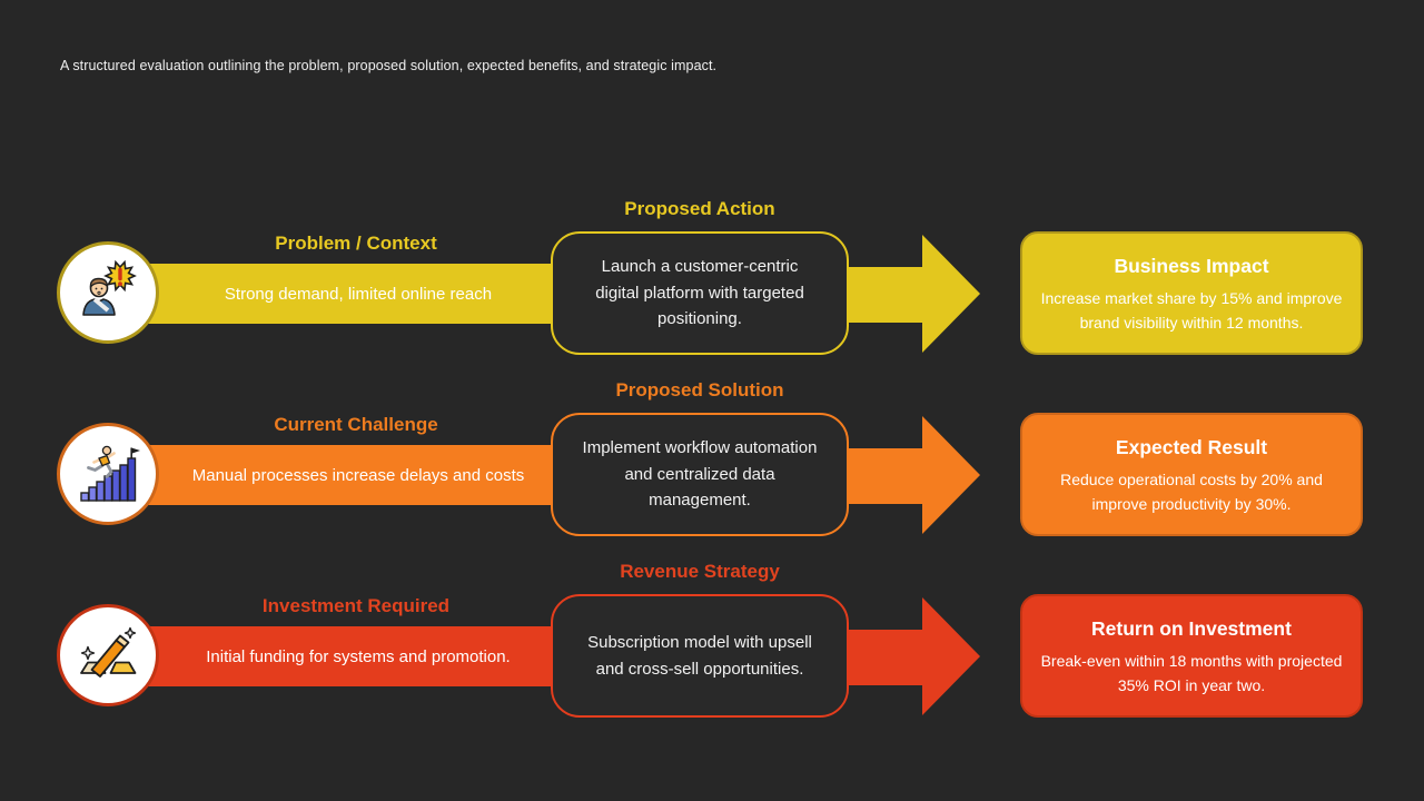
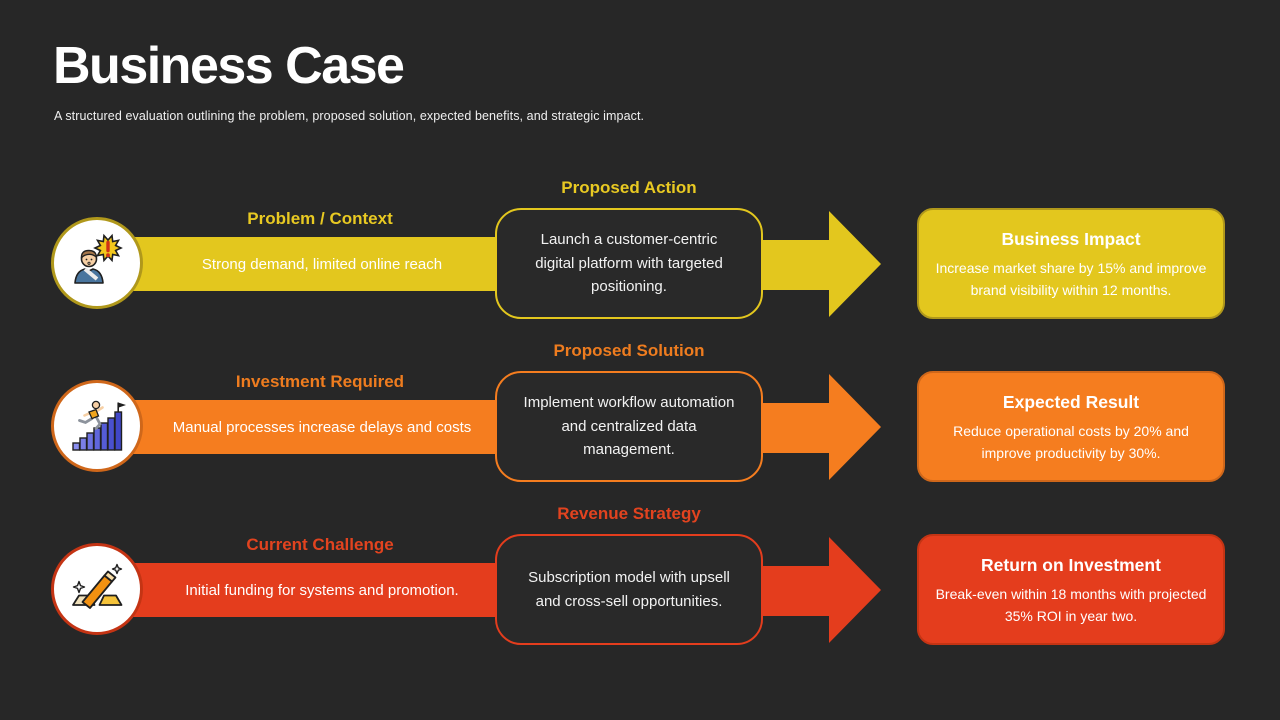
+ Business Case
  A structured evaluation outlining the problem, proposed solution, expected benefits, and strategic impact.
  Strong demand, limited online reach
  Problem / Context
  Proposed Action
  Launch a customer-centric digital platform with targeted positioning.
  Business Impact
  Increase market share by 15% and improve brand visibility within 12 months.
  Manual processes increase delays and costs
- Current Challenge
+ Investment Required
  Proposed Solution
  Implement workflow automation and centralized data management.
  Expected Result
  Reduce operational costs by 20% and improve productivity by 30%.
  Initial funding for systems and promotion.
- Investment Required
+ Current Challenge
  Revenue Strategy
  Subscription model with upsell and cross-sell opportunities.
  Return on Investment
  Break-even within 18 months with projected 35% ROI in year two.
